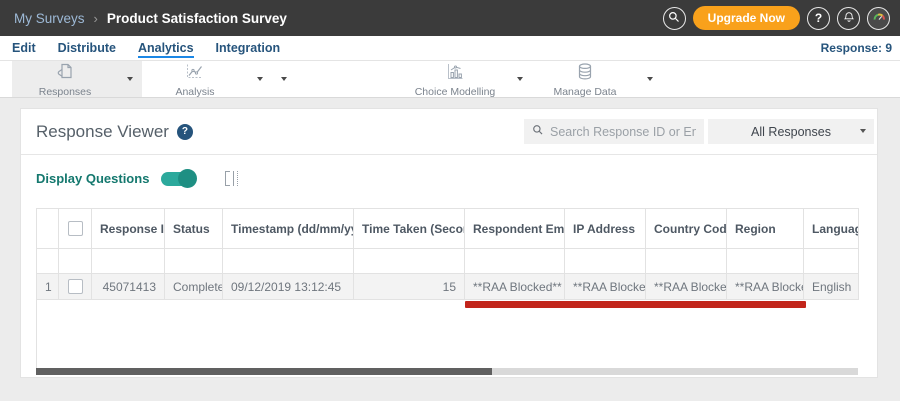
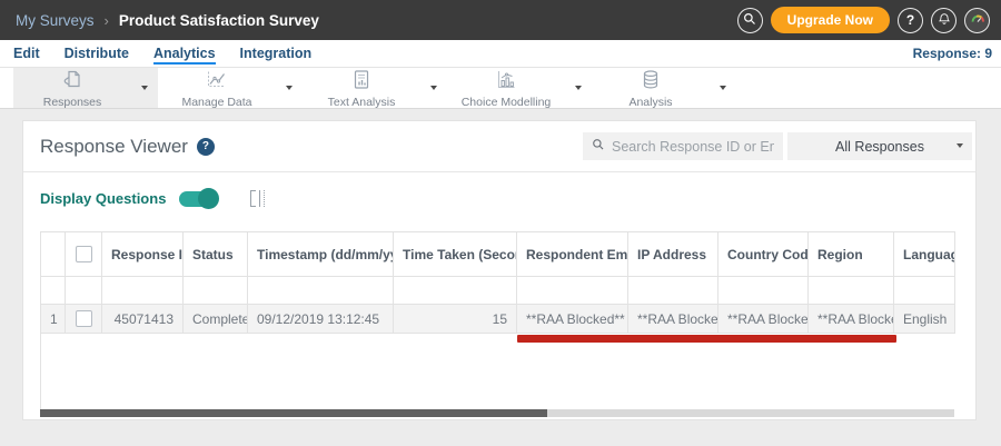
  My Surveys
  ›
  Product Satisfaction Survey
  Upgrade Now
  ?
  Edit
  Distribute
  Analytics
  Integration
  Response: 9
  Responses
- Analysis
+ Manage Data
+ Text Analysis
  Choice Modelling
- Manage Data
+ Analysis
  Response Viewer
  ?
  Search Response ID or E
  All Responses
  Display Questions
  		Response I	Status	Timestamp (dd/mm/y	Time Taken (Seco	Respondent Em	IP Address	Country Cod	Region	Langua
  1		45071413	Complete	09/12/2019 13:12:45	15	**RAA Blocked**	**RAA Blocke	**RAA Blocke	**RAA Block	English
